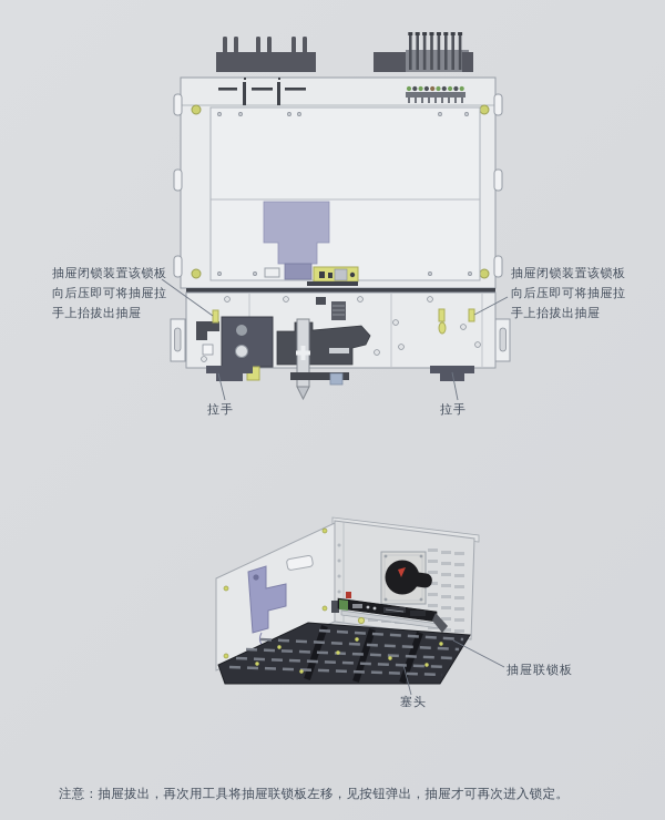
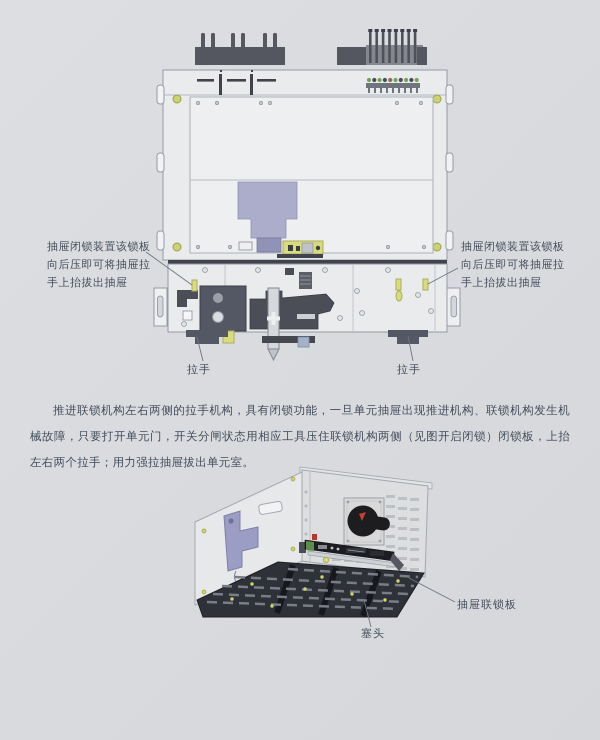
  抽屉闭锁装置该锁板
  向后压即可将抽屉拉
  手上抬拔出抽屉
  抽屉闭锁装置该锁板
  向后压即可将抽屉拉
  手上抬拔出抽屉
  拉手
  拉手
+ 推进联锁机构左右两侧的拉手机构，具有闭锁功能，一旦单元抽屉出现推进机构、联锁机构发生机械故障，只要打开单元门，开关分闸状态用相应工具压住联锁机构两侧（见图开启闭锁）闭锁板，上抬左右两个拉手；用力强拉抽屉拔出单元室。
  塞头
  抽屉联锁板
- 注意：抽屉拔出，再次用工具将抽屉联锁板左移，见按钮弹出，抽屉才可再次进入锁定。
